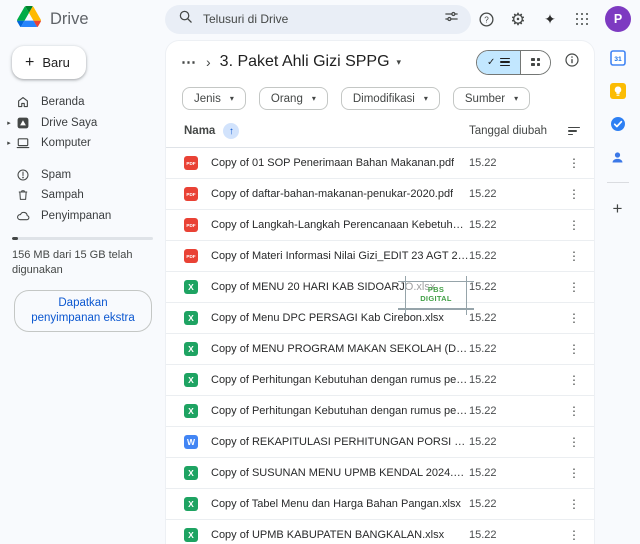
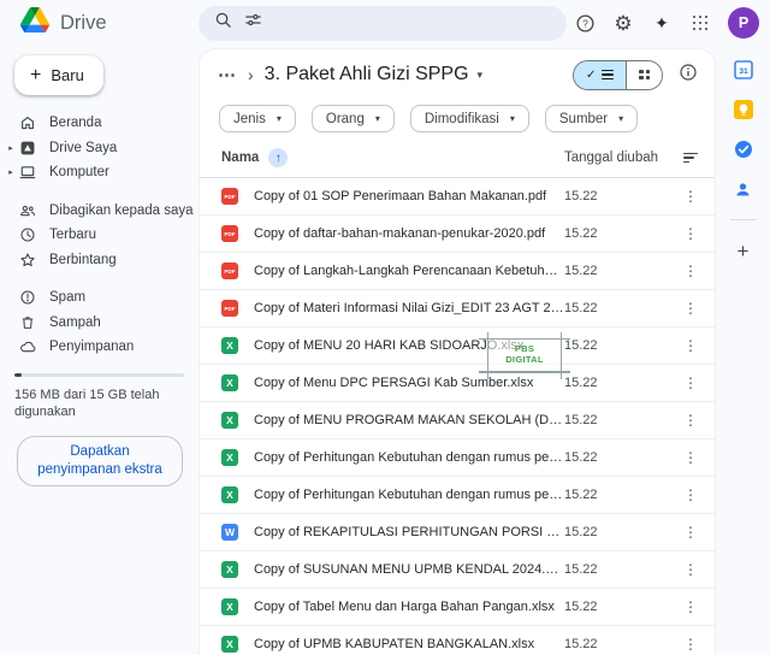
  Drive
- Telusuri di Drive
  ?
  ⚙
  ✦
  P
  +
  Baru
  Beranda
  Drive Saya
  Komputer
+ Dibagikan kepada saya
+ Terbaru
+ Berbintang
  Spam
  Sampah
  Penyimpanan
  156 MB dari 15 GB telah digunakan
  Dapatkan penyimpanan ekstra
  ⋯
  ›
  3. Paket Ahli Gizi SPPG
  ▾
  ✓
  Jenis
  ▾
  Orang
  ▾
  Dimodifikasi
  ▾
  Sumber
  ▾
  Nama
  ↑
  Tanggal diubah
  Copy of 01 SOP Penerimaan Bahan Makanan.pdf
  15.22
  ⋮
  Copy of daftar-bahan-makanan-penukar-2020.pdf
  15.22
  ⋮
  Copy of Langkah-Langkah Perencanaan Kebetuhan
  15.22
  ⋮
  Copy of Materi Informasi Nilai Gizi_EDIT 23 AGT 202
  15.22
  ⋮
  X
  Copy of MENU 20 HARI KAB SIDOARJO.xlsx
  PBS
  DIGITAL
  15.22
  ⋮
  X
- Copy of Menu DPC PERSAGI Kab Cirebon.xlsx
+ Copy of Menu DPC PERSAGI Kab Sumber.xlsx
  15.22
  ⋮
  X
  Copy of MENU PROGRAM MAKAN SEKOLAH (DPC
  15.22
  ⋮
  X
  Copy of Perhitungan Kebutuhan dengan rumus perhi
  15.22
  ⋮
  X
  Copy of Perhitungan Kebutuhan dengan rumus perhi
  15.22
  ⋮
  W
  Copy of REKAPITULASI PERHITUNGAN PORSI SP
  15.22
  ⋮
  X
  Copy of SUSUNAN MENU UPMB KENDAL 2024.xls
  15.22
  ⋮
  X
  Copy of Tabel Menu dan Harga Bahan Pangan.xlsx
  15.22
  ⋮
  X
  Copy of UPMB KABUPATEN BANGKALAN.xlsx
  15.22
  ⋮
  +
